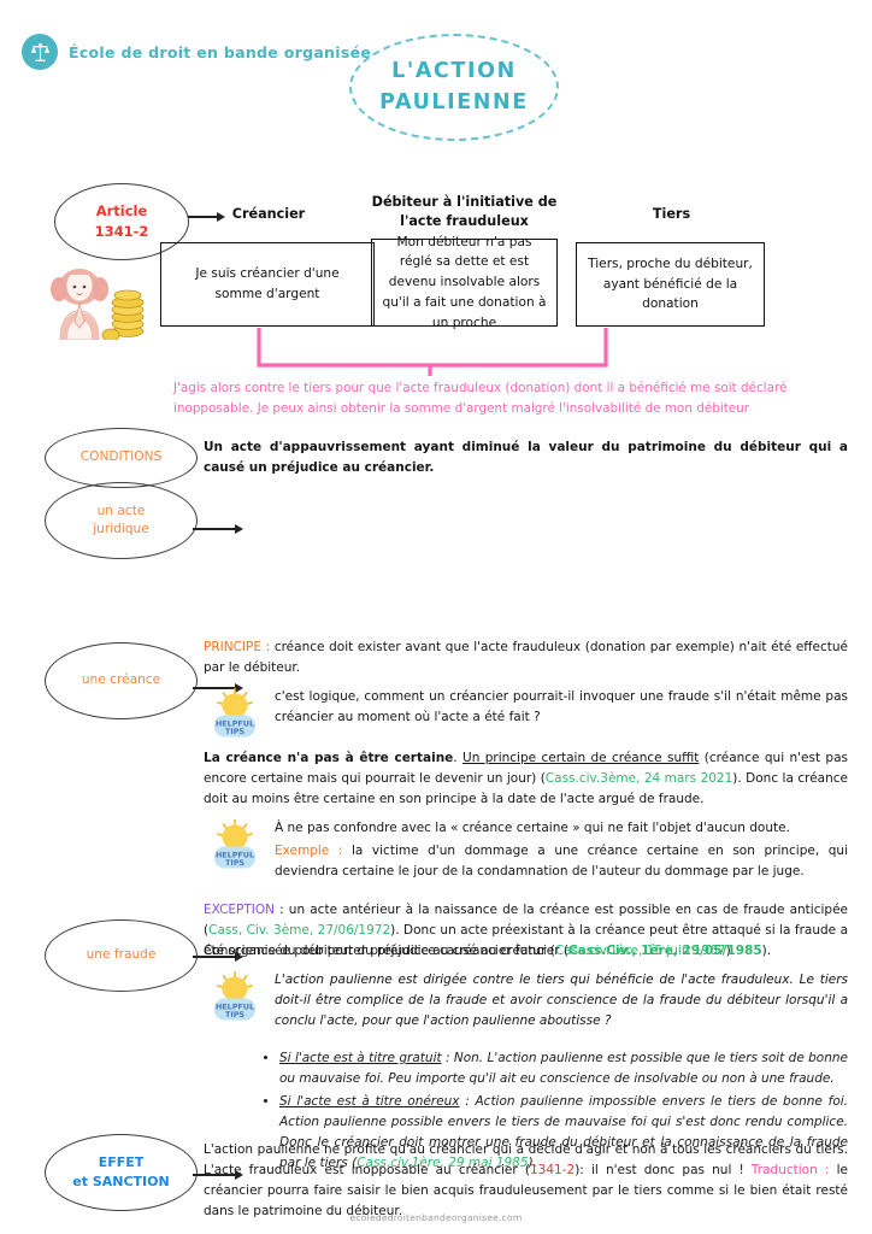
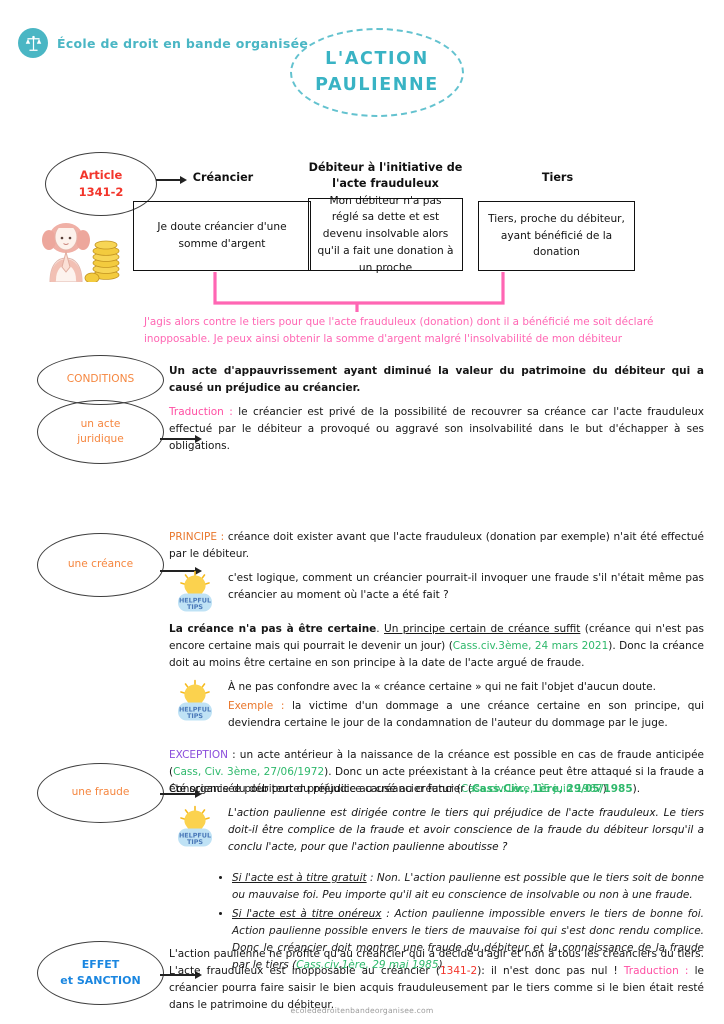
  École de droit en bande organisée
  L'ACTION
  PAULIENNE
  Article
  1341-2
  Créancier
  Débiteur à l'initiative de l'acte frauduleux
  Tiers
- Je suis créancier d'une somme d'argent
+ Je doute créancier d'une somme d'argent
  Mon débiteur n'a pas réglé sa dette et est devenu insolvable alors qu'il a fait une donation à un proche
  Tiers, proche du débiteur, ayant bénéficié de la donation
  J'agis alors contre le tiers pour que l'acte frauduleux (donation) dont il a bénéficié me soit déclaré inopposable. Je peux ainsi obtenir la somme d'argent malgré l'insolvabilité de mon débiteur
  CONDITIONS
  un acte
  juridique
  une créance
  une fraude
  EFFET
  et SANCTION
  Un acte d'appauvrissement ayant diminué la valeur du patrimoine du débiteur qui a causé un préjudice au créancier.
+ Traduction : le créancier est privé de la possibilité de recouvrer sa créance car l'acte frauduleux effectué par le débiteur a provoqué ou aggravé son insolvabilité dans le but d'échapper à ses obligations.
  PRINCIPE : créance doit exister avant que l'acte frauduleux (donation par exemple) n'ait été effectué par le débiteur.
  HELPFUL
  TIPS
  c'est logique, comment un créancier pourrait-il invoquer une fraude s'il n'était même pas créancier au moment où l'acte a été fait ?
  La créance n'a pas à être certaine. Un principe certain de créance suffit (créance qui n'est pas encore certaine mais qui pourrait le devenir un jour) (Cass.civ.3ème, 24 mars 2021). Donc la créance doit au moins être certaine en son principe à la date de l'acte argué de fraude.
  HELPFUL
  TIPS
  À ne pas confondre avec la « créance certaine » qui ne fait l'objet d'aucun doute.
  Exemple : la victime d'un dommage a une créance certaine en son principe, qui deviendra certaine le jour de la condamnation de l'auteur du dommage par le juge.
  EXCEPTION : un acte antérieur à la naissance de la créance est possible en cas de fraude anticipée (Cass, Civ. 3ème, 27/06/1972). Donc un acte préexistant à la créance peut être attaqué si la fraude a été organisée pour porter préjudice au créancier futur (Cass.civ.1ère, 15 juin 1967).
  Conscience du débiteur du préjudice causé au créancier (Cass.Civ., 1ère, 29/05/1985).
  HELPFUL
  TIPS
- L'action paulienne est dirigée contre le tiers qui bénéficie de l'acte frauduleux. Le tiers doit-il être complice de la fraude et avoir conscience de la fraude du débiteur lorsqu'il a conclu l'acte, pour que l'action paulienne aboutisse ?
+ L'action paulienne est dirigée contre le tiers qui préjudice de l'acte frauduleux. Le tiers doit-il être complice de la fraude et avoir conscience de la fraude du débiteur lorsqu'il a conclu l'acte, pour que l'action paulienne aboutisse ?
  Si l'acte est à titre gratuit : Non. L'action paulienne est possible que le tiers soit de bonne ou mauvaise foi. Peu importe qu'il ait eu conscience de insolvable ou non à une fraude.
  Si l'acte est à titre onéreux : Action paulienne impossible envers le tiers de bonne foi. Action paulienne possible envers le tiers de mauvaise foi qui s'est donc rendu complice. Donc le créancier doit montrer une fraude du débiteur et la connaissance de la fraude par le tiers (Cass.civ.1ère, 29 mai 1985).
  L'action paulienne ne profite qu'au créancier qui a décidé d'agir et non à tous les créanciers du tiers. L'acte frauduleux est inopposable au créancier (1341-2): il n'est donc pas nul ! Traduction : le créancier pourra faire saisir le bien acquis frauduleusement par le tiers comme si le bien était resté dans le patrimoine du débiteur.
  ecolededroitenbandeorganisee.com
